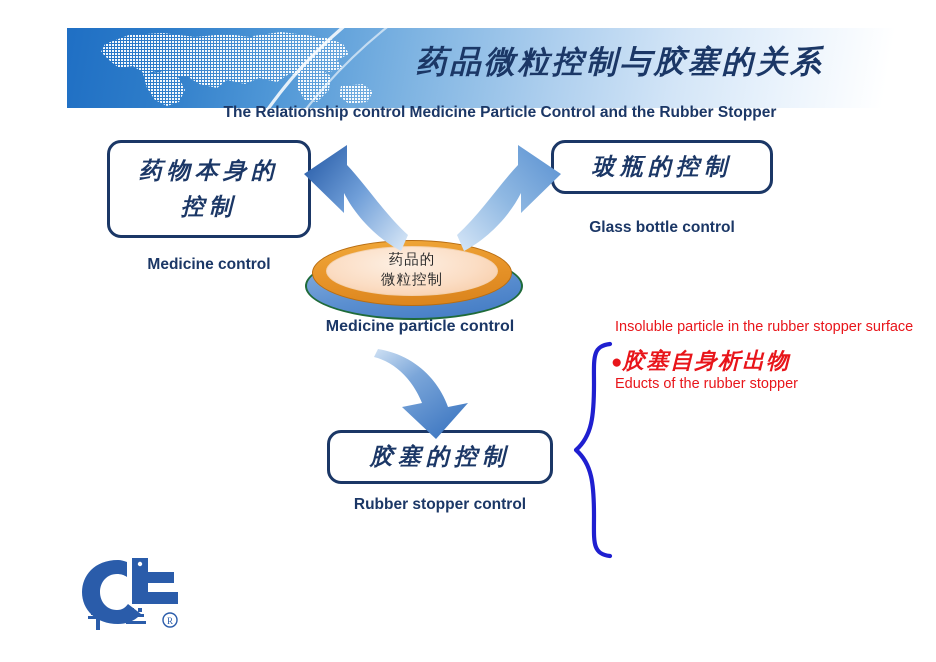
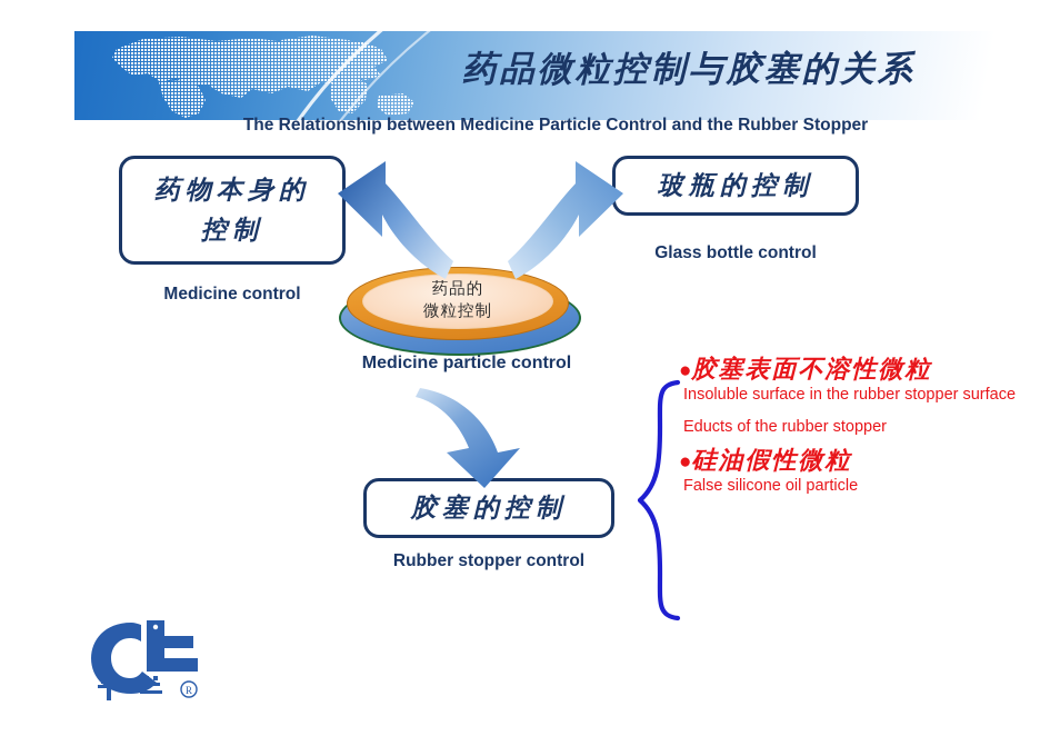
  药品微粒控制与胶塞的关系
- The Relationship control Medicine Particle Control and the Rubber Stopper
+ The Relationship between Medicine Particle Control and the Rubber Stopper
  药物本身的
  控制
  Medicine control
  玻瓶的控制
  Glass bottle control
  胶塞的控制
  Rubber stopper control
  药品的
  微粒控制
  Medicine particle control
+ ●胶塞表面不溶性微粒
- Insoluble particle in the rubber stopper surface
+ Insoluble surface in the rubber stopper surface
- ●胶塞自身析出物
  Educts of the rubber stopper
+ ●硅油假性微粒
+ False silicone oil particle
  R
